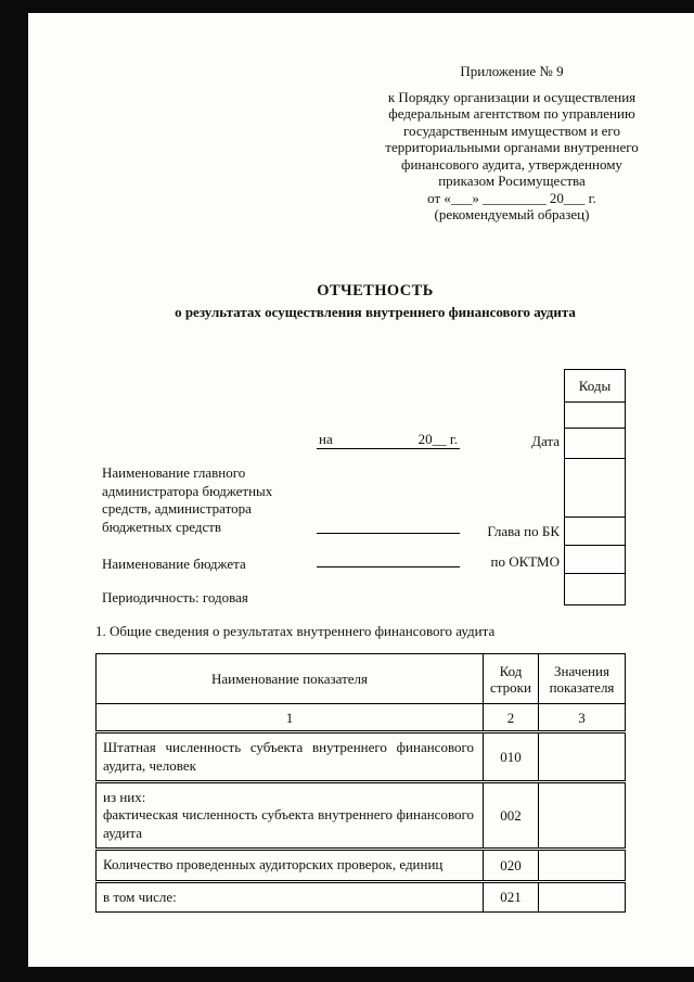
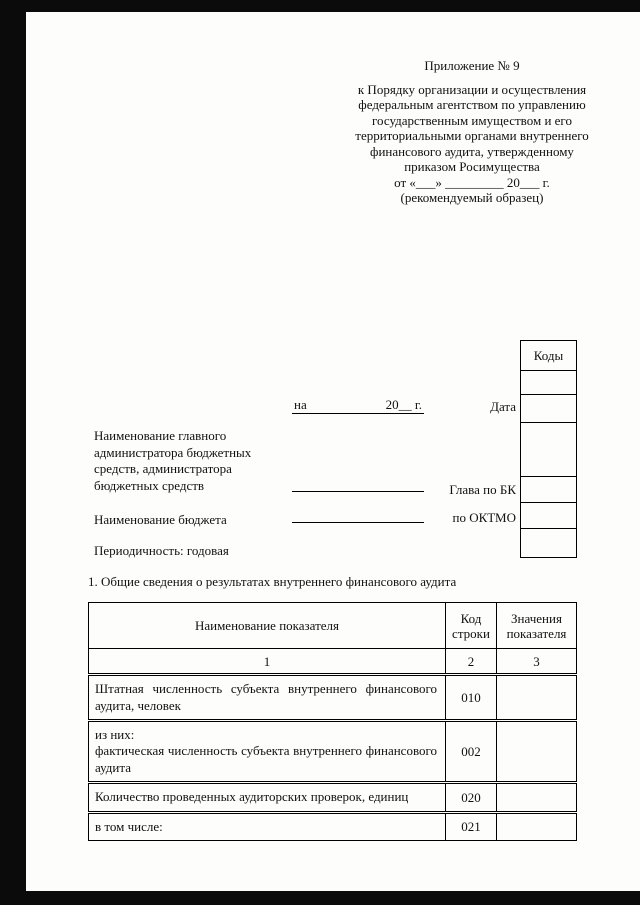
  Приложение № 9
  к Порядку организации и осуществления
  федеральным агентством по управлению
  государственным имуществом и его
  территориальными органами внутреннего
  финансового аудита, утвержденному
  приказом Росимущества
  от «___» _________ 20___ г.
  (рекомендуемый образец)
- ОТЧЕТНОСТЬ
- о результатах осуществления внутреннего финансового аудита
  Коды
  на
  20__ г.
  Дата
  Наименование главного администратора бюджетных средств, администратора бюджетных средств
  Глава по БК
  Наименование бюджета
  по ОКТМО
  Периодичность: годовая
  1. Общие сведения о результатах внутреннего финансового аудита
  Наименование показателя	Код строки	Значения показателя
  1	2	3
  Штатная численность субъекта внутреннего финансового аудита, человек	010
  из них: фактическая численность субъекта внутреннего финансового аудита	002
  Количество проведенных аудиторских проверок, единиц	020
  в том числе:	021
